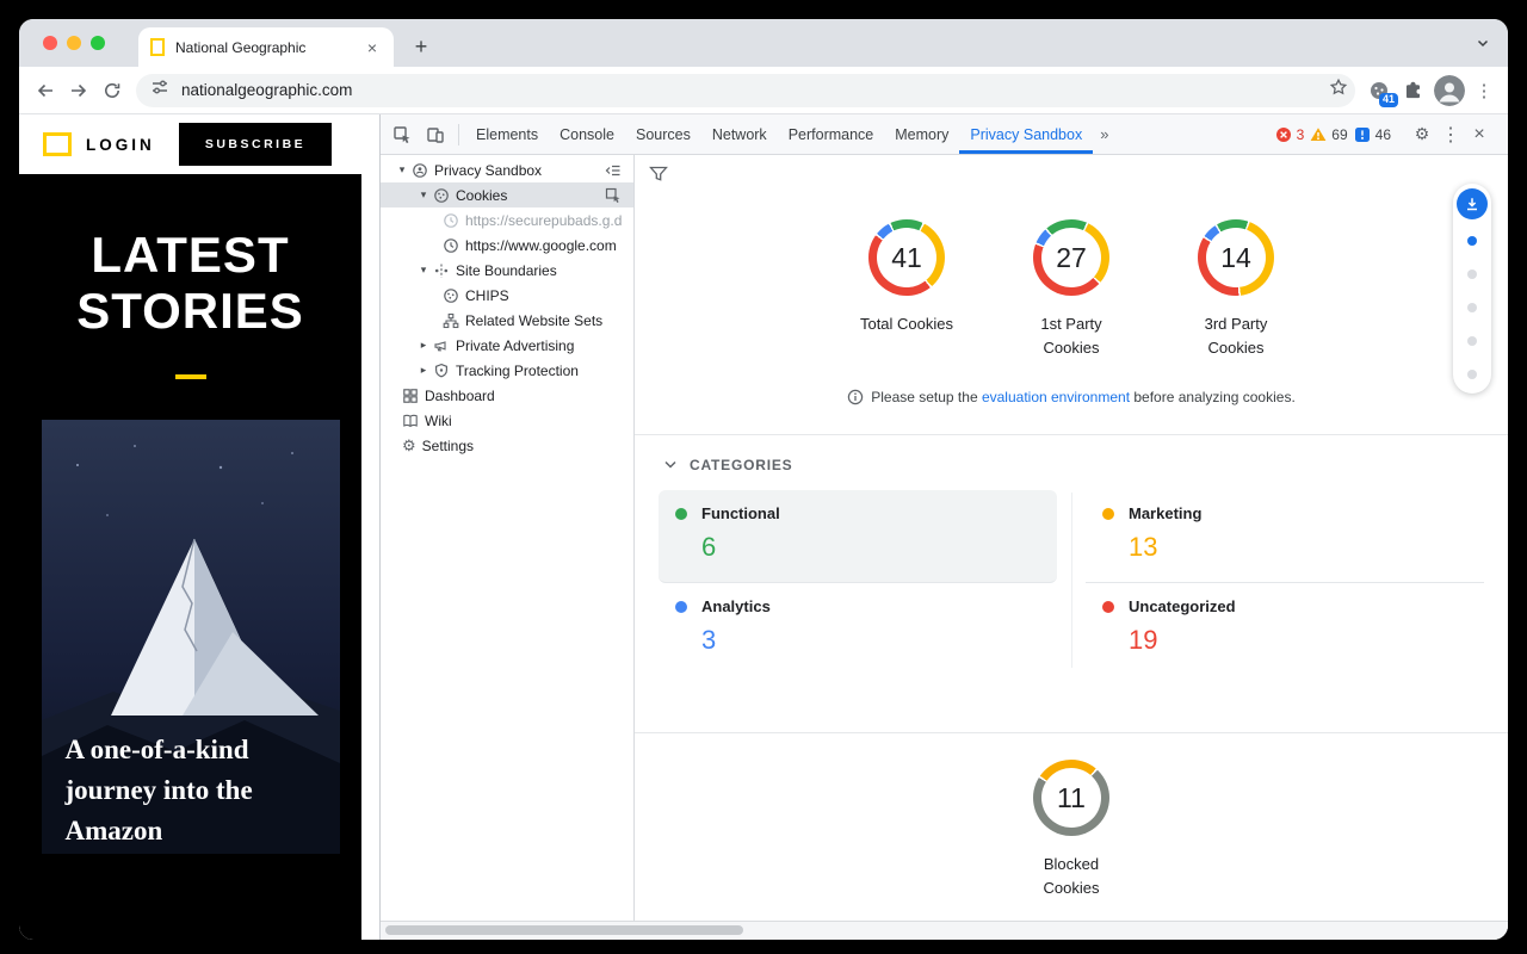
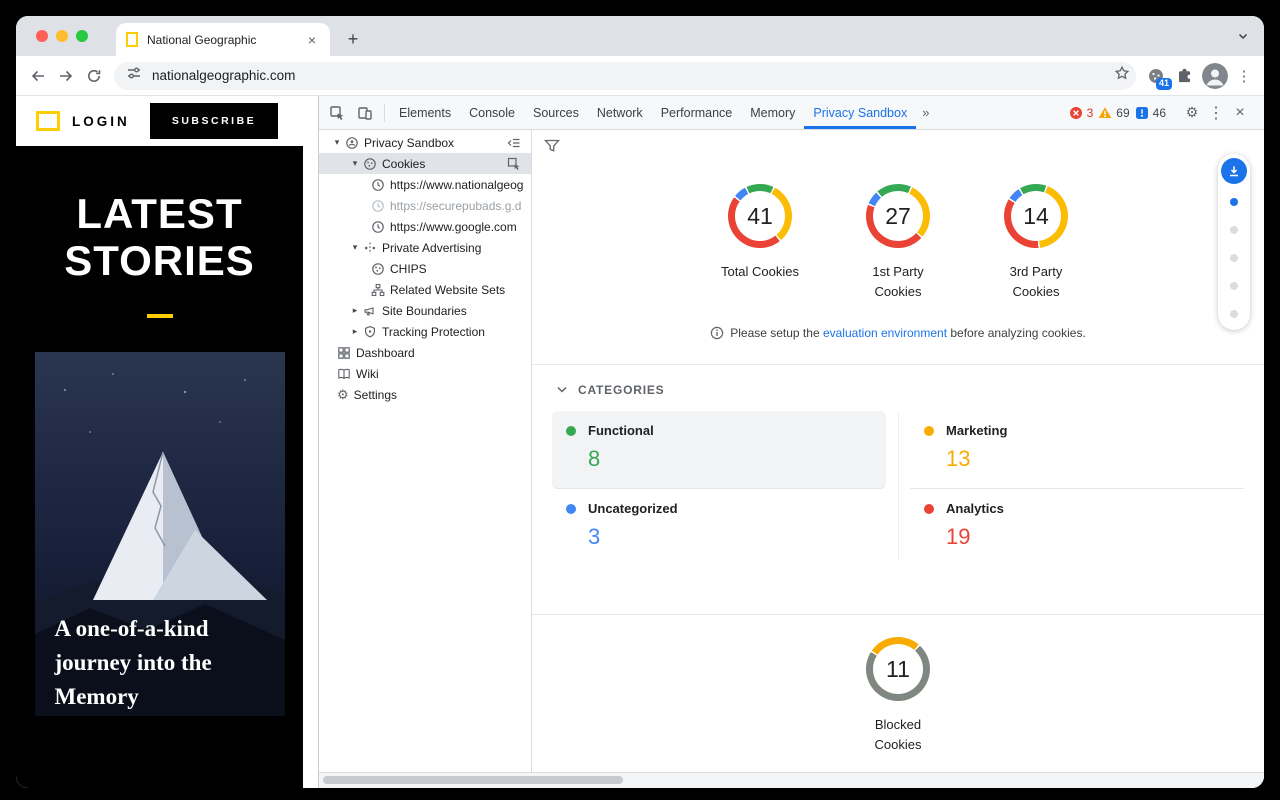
  National Geographic
  ×
  +
  nationalgeographic.com
  41
  ⋮
  LOGIN
  SUBSCRIBE
  LATEST
  STORIES
- A one-of-a-kind journey into the Amazon
+ A one-of-a-kind journey into the Memory
  Elements
  Console
  Sources
  Network
  Performance
  Memory
  Privacy Sandbox
  »
  3
  69
  46
  ⚙
  ⋮
  ×
  ▾
  Privacy Sandbox
  ▾
  Cookies
+ https://www.nationalgeog
  https://securepubads.g.d
  https://www.google.com
  ▾
- Site Boundaries
+ Private Advertising
  CHIPS
  Related Website Sets
  ▸
- Private Advertising
+ Site Boundaries
  ▸
  Tracking Protection
  Dashboard
  Wiki
  ⚙
  Settings
  41
  Total Cookies
  27
  1st Party Cookies
  14
  3rd Party Cookies
  Please setup the evaluation environment before analyzing cookies.
  CATEGORIES
  Functional
- 6
+ 8
  Marketing
  13
- Analytics
+ Uncategorized
  3
- Uncategorized
+ Analytics
  19
  11
  Blocked Cookies
